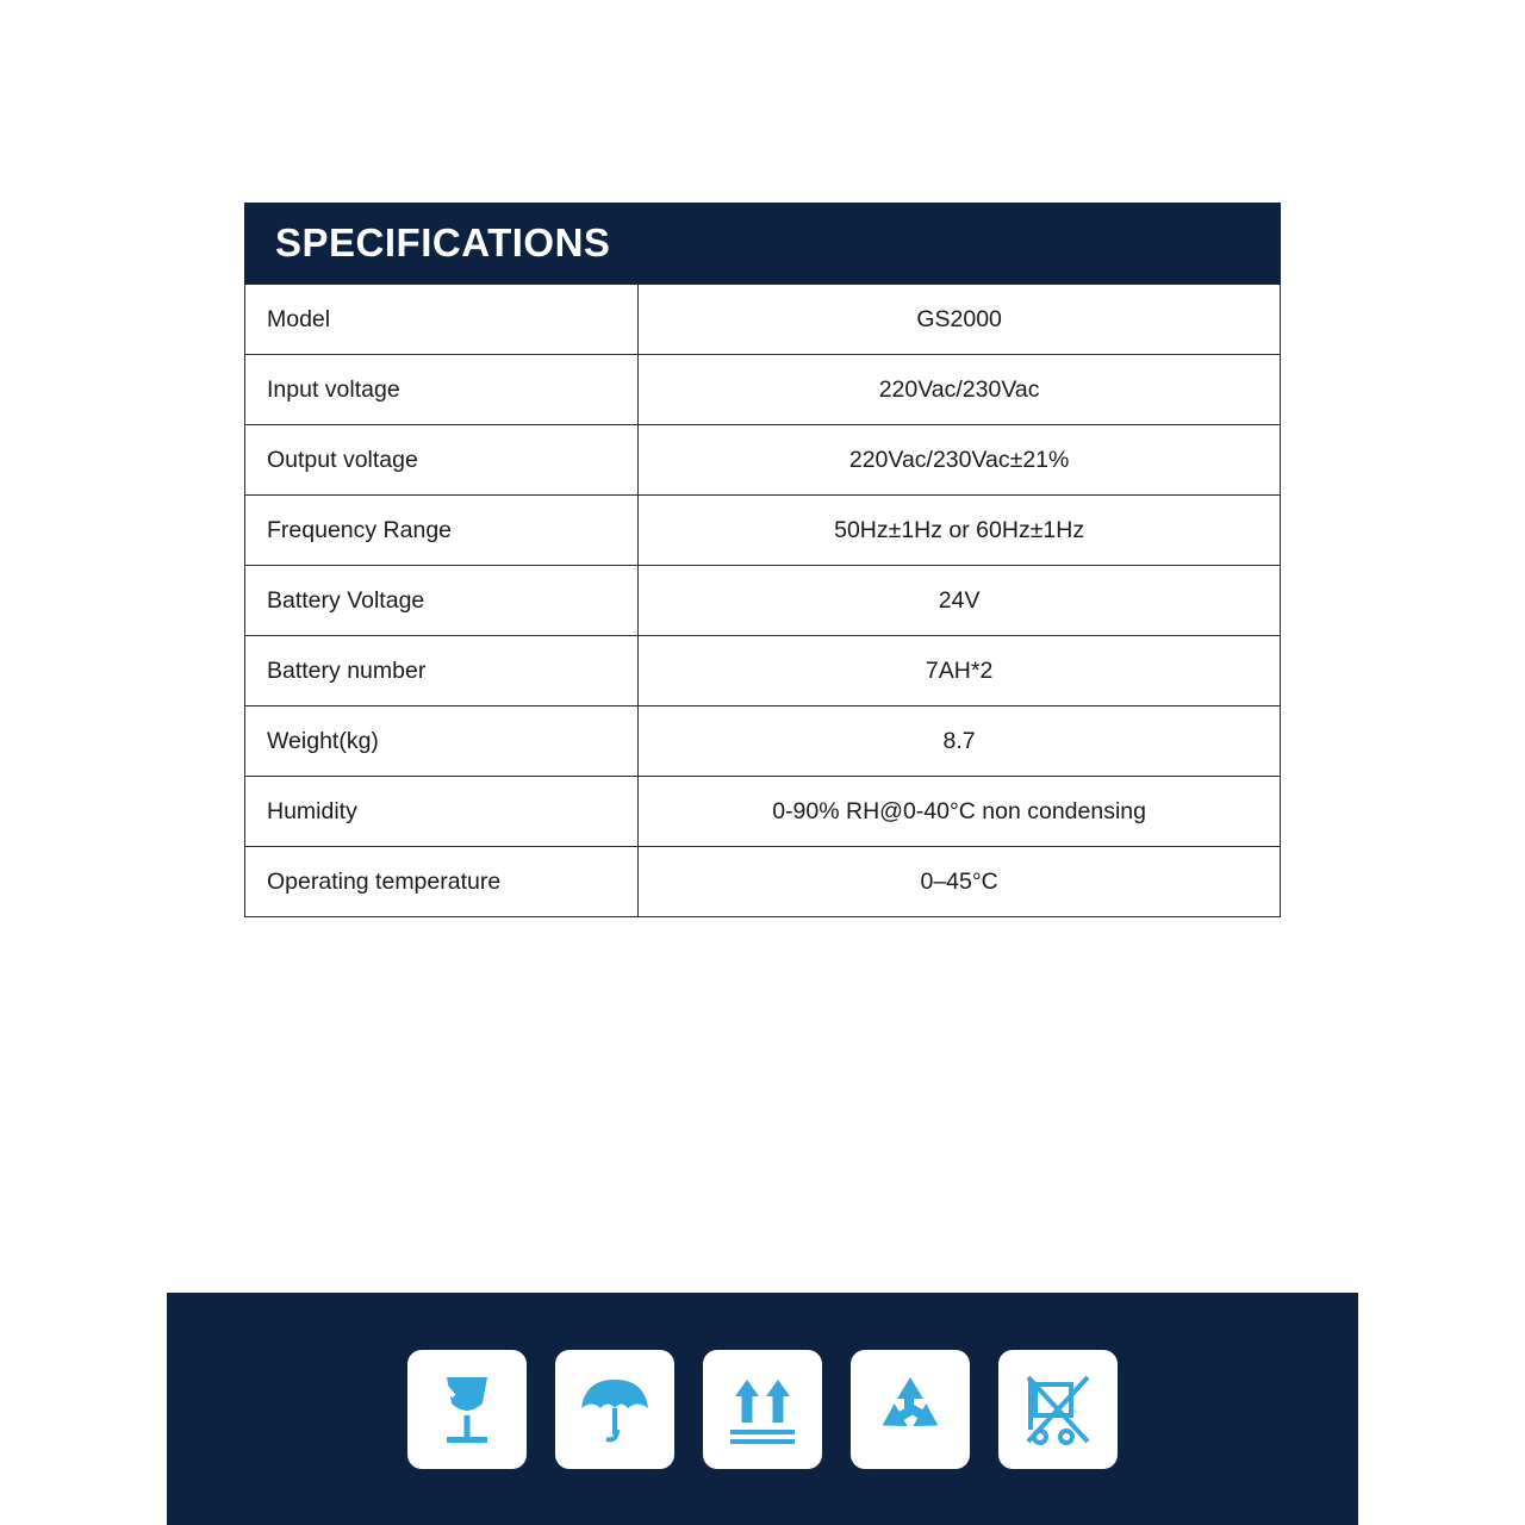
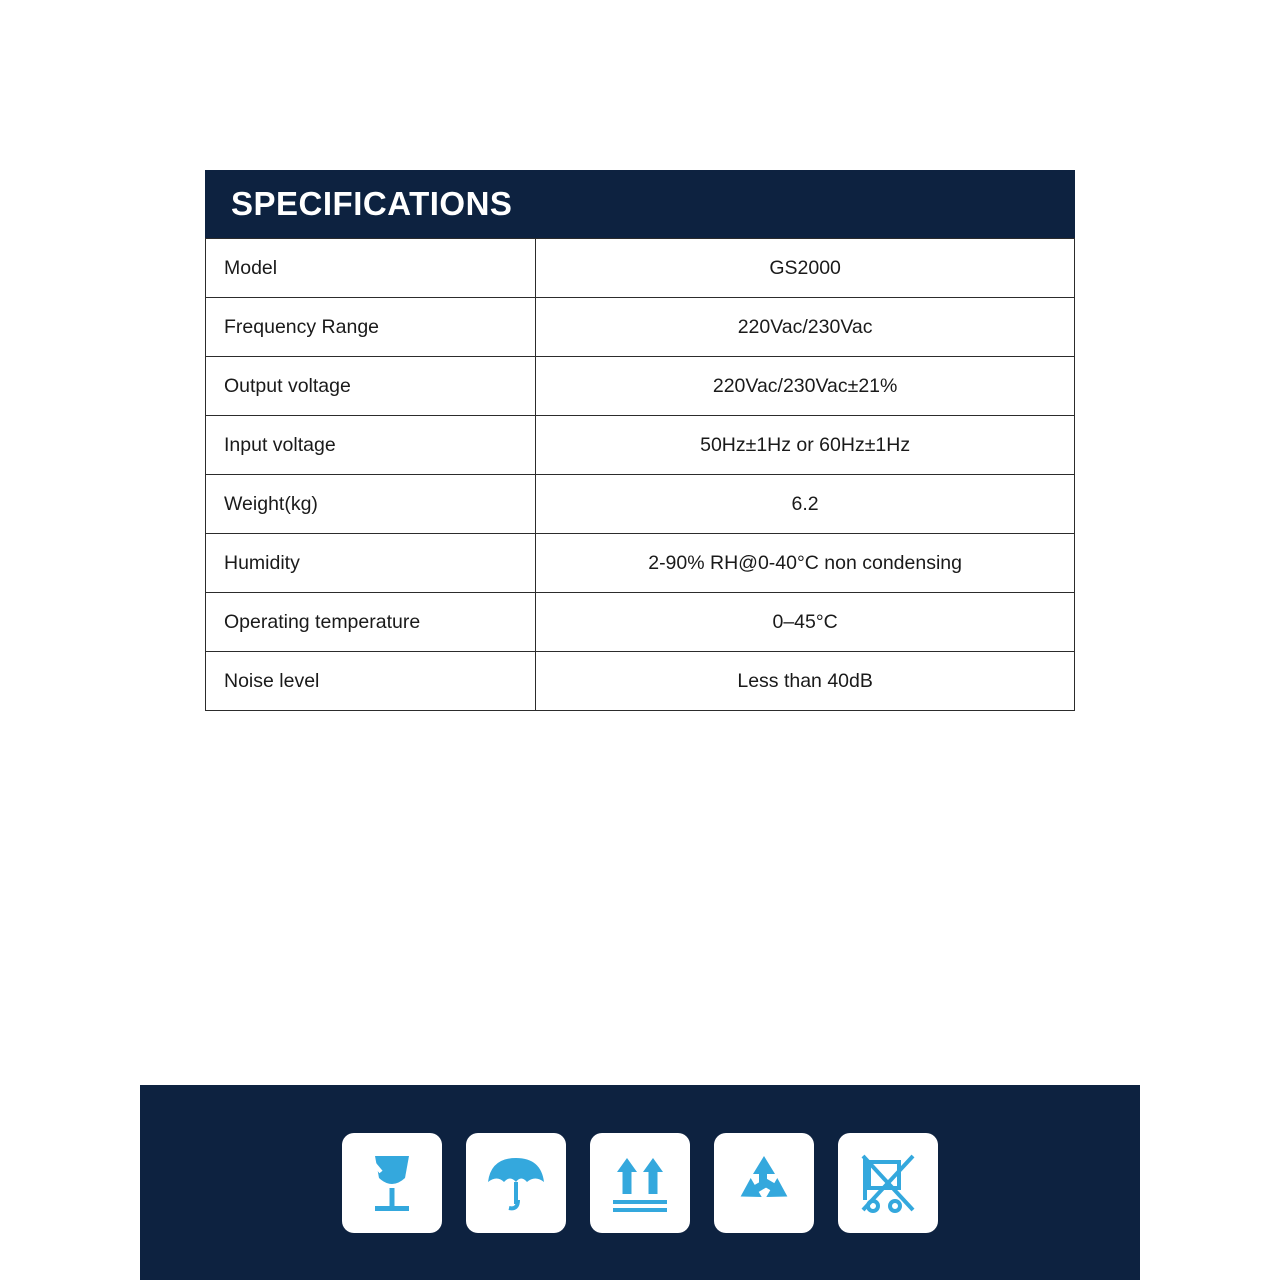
  SPECIFICATIONS
  Model	GS2000
- Input voltage	220Vac/230Vac
+ Frequency Range	220Vac/230Vac
  Output voltage	220Vac/230Vac±21%
- Frequency Range	50Hz±1Hz or 60Hz±1Hz
+ Input voltage	50Hz±1Hz or 60Hz±1Hz
- Battery Voltage	24V
- Battery number	7AH*2
- Weight(kg)	8.7
+ Weight(kg)	6.2
- Humidity	0-90% RH@0-40°C non condensing
+ Humidity	2-90% RH@0-40°C non condensing
  Operating temperature	0–45°C
+ Noise level	Less than 40dB
